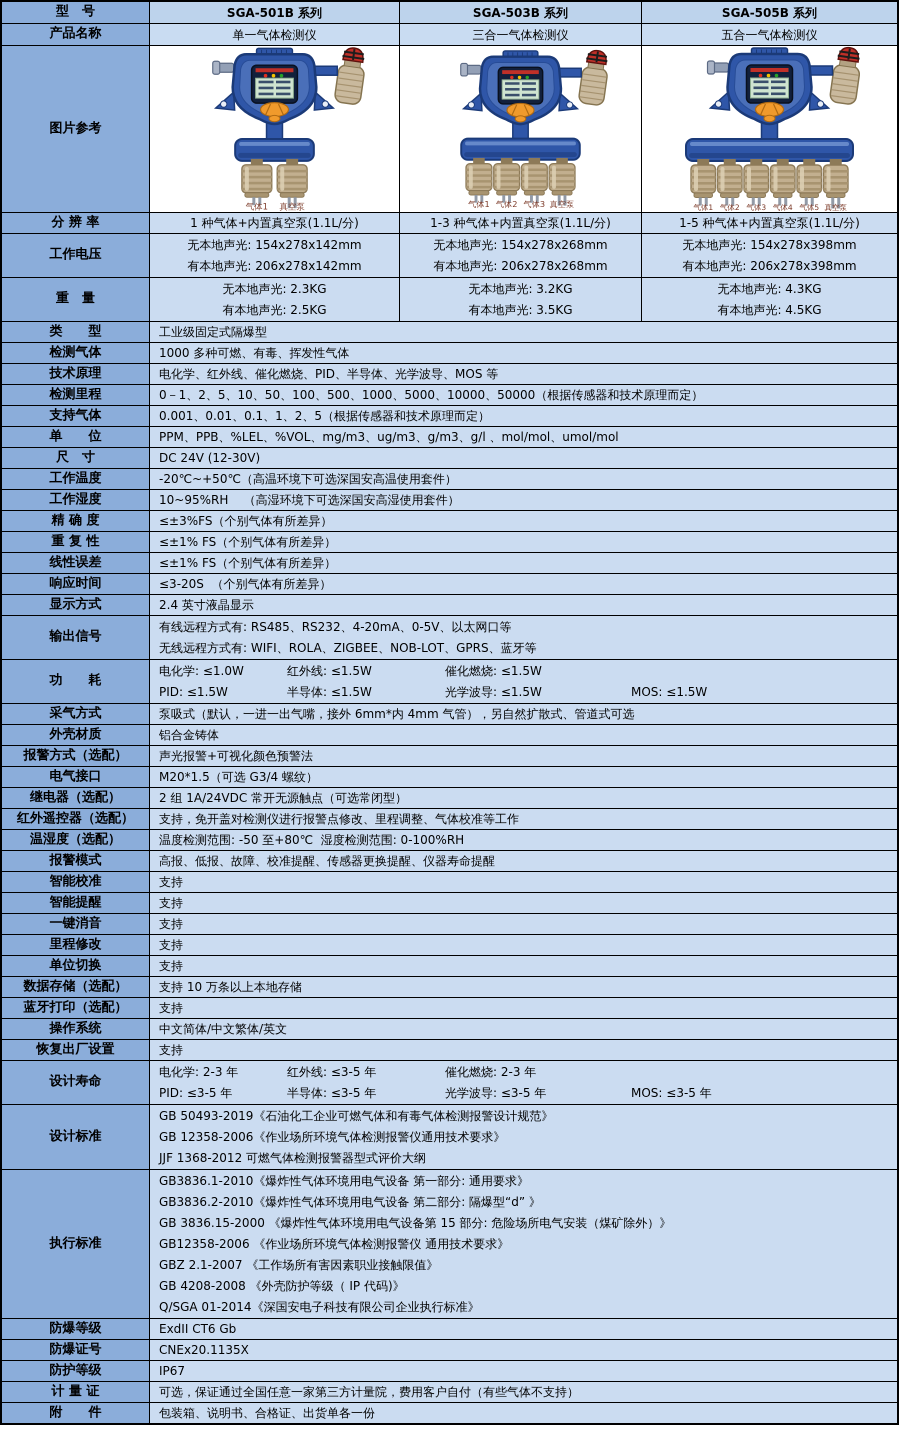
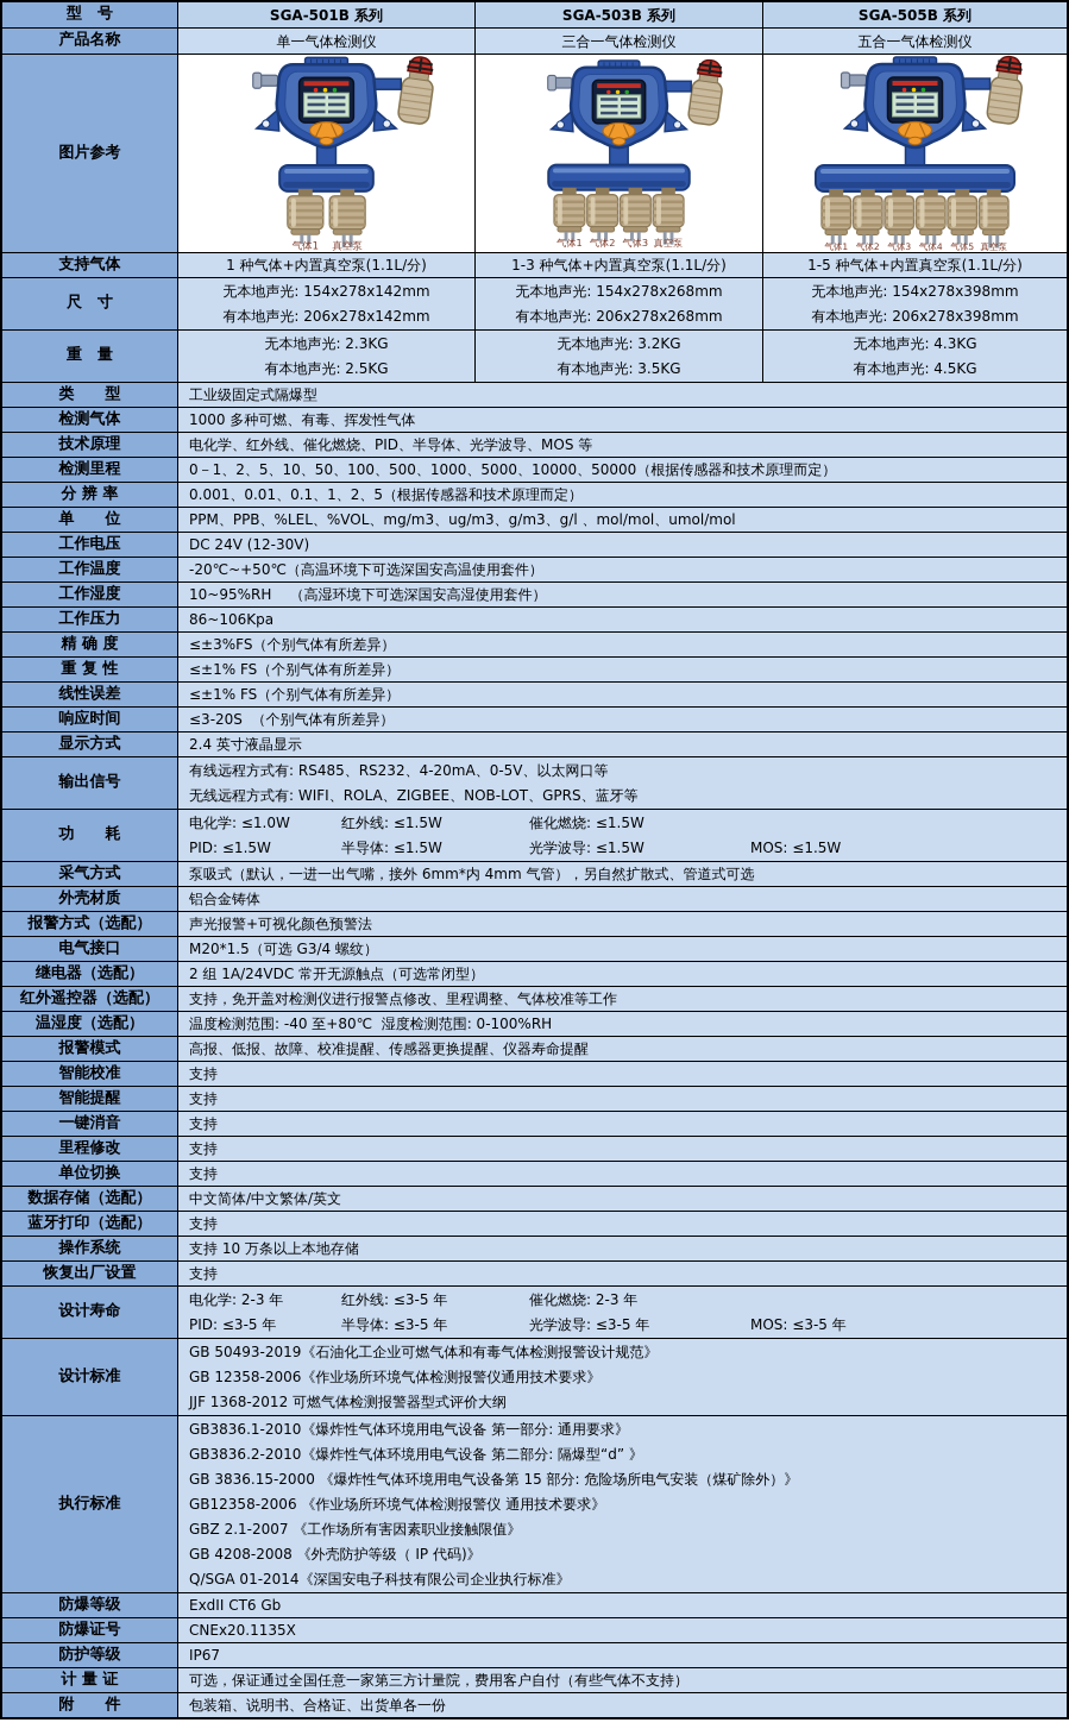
  型 号
  SGA-501B 系列
  SGA-503B 系列
  SGA-505B 系列
  产品名称
  单一气体检测仪
  三合一气体检测仪
  五合一气体检测仪
  图片参考
  气体1
  真空泵
  气体1
  气体2
  气体3
  真空泵
  气体1
  气体2
  气体3
  气体4
  气体5
  真空泵
- 分 辨 率
+ 支持气体
  1 种气体+内置真空泵(1.1L/分)
  1-3 种气体+内置真空泵(1.1L/分)
  1-5 种气体+内置真空泵(1.1L/分)
- 工作电压
+ 尺 寸
  无本地声光: 154x278x142mm
  有本地声光: 206x278x142mm
  无本地声光: 154x278x268mm
  有本地声光: 206x278x268mm
  无本地声光: 154x278x398mm
  有本地声光: 206x278x398mm
  重 量
  无本地声光: 2.3KG
  有本地声光: 2.5KG
  无本地声光: 3.2KG
  有本地声光: 3.5KG
  无本地声光: 4.3KG
  有本地声光: 4.5KG
  类 型
  工业级固定式隔爆型
  检测气体
  1000 多种可燃、有毒、挥发性气体
  技术原理
  电化学、红外线、催化燃烧、PID、半导体、光学波导、MOS 等
  检测里程
  0－1、2、5、10、50、100、500、1000、5000、10000、50000（根据传感器和技术原理而定）
- 支持气体
+ 分 辨 率
  0.001、0.01、0.1、1、2、5（根据传感器和技术原理而定）
  单 位
  PPM、PPB、%LEL、%VOL、mg/m3、ug/m3、g/m3、g/l 、mol/mol、umol/mol
- 尺 寸
+ 工作电压
  DC 24V (12-30V)
  工作温度
  -20℃~+50℃（高温环境下可选深国安高温使用套件）
  工作湿度
  10~95%RH （高湿环境下可选深国安高湿使用套件）
+ 工作压力
+ 86~106Kpa
  精 确 度
  ≤±3%FS（个别气体有所差异）
  重 复 性
  ≤±1% FS（个别气体有所差异）
  线性误差
  ≤±1% FS（个别气体有所差异）
  响应时间
  ≤3-20S （个别气体有所差异）
  显示方式
  2.4 英寸液晶显示
  输出信号
  有线远程方式有: RS485、RS232、4-20mA、0-5V、以太网口等
  无线远程方式有: WIFI、ROLA、ZIGBEE、NOB-LOT、GPRS、蓝牙等
  功 耗
  电化学: ≤1.0W 红外线: ≤1.5W 催化燃烧: ≤1.5W
  PID: ≤1.5W 半导体: ≤1.5W 光学波导: ≤1.5W MOS: ≤1.5W
  采气方式
  泵吸式（默认，一进一出气嘴，接外 6mm*内 4mm 气管），另自然扩散式、管道式可选
  外壳材质
  铝合金铸体
  报警方式（选配）
  声光报警+可视化颜色预警法
  电气接口
  M20*1.5（可选 G3/4 螺纹）
  继电器（选配）
  2 组 1A/24VDC 常开无源触点（可选常闭型）
  红外遥控器（选配）
  支持，免开盖对检测仪进行报警点修改、里程调整、气体校准等工作
  温湿度（选配）
- 温度检测范围: -50 至+80℃ 湿度检测范围: 0-100%RH
+ 温度检测范围: -40 至+80℃ 湿度检测范围: 0-100%RH
  报警模式
  高报、低报、故障、校准提醒、传感器更换提醒、仪器寿命提醒
  智能校准
  支持
  智能提醒
  支持
  一键消音
  支持
  里程修改
  支持
  单位切换
  支持
  数据存储（选配）
- 支持 10 万条以上本地存储
+ 中文简体/中文繁体/英文
  蓝牙打印（选配）
  支持
  操作系统
- 中文简体/中文繁体/英文
+ 支持 10 万条以上本地存储
  恢复出厂设置
  支持
  设计寿命
  电化学: 2-3 年 红外线: ≤3-5 年 催化燃烧: 2-3 年
  PID: ≤3-5 年 半导体: ≤3-5 年 光学波导: ≤3-5 年 MOS: ≤3-5 年
  设计标准
  GB 50493-2019《石油化工企业可燃气体和有毒气体检测报警设计规范》
  GB 12358-2006《作业场所环境气体检测报警仪通用技术要求》
  JJF 1368-2012 可燃气体检测报警器型式评价大纲
  执行标准
  GB3836.1-2010《爆炸性气体环境用电气设备 第一部分: 通用要求》
  GB3836.2-2010《爆炸性气体环境用电气设备 第二部分: 隔爆型“d” 》
  GB 3836.15-2000 《爆炸性气体环境用电气设备第 15 部分: 危险场所电气安装（煤矿除外）》
  GB12358-2006 《作业场所环境气体检测报警仪 通用技术要求》
  GBZ 2.1-2007 《工作场所有害因素职业接触限值》
  GB 4208-2008 《外壳防护等级（ IP 代码)》
  Q/SGA 01-2014《深国安电子科技有限公司企业执行标准》
  防爆等级
  ExdII CT6 Gb
  防爆证号
  CNEx20.1135X
  防护等级
  IP67
  计 量 证
  可选，保证通过全国任意一家第三方计量院，费用客户自付（有些气体不支持）
  附 件
  包装箱、说明书、合格证、出货单各一份
